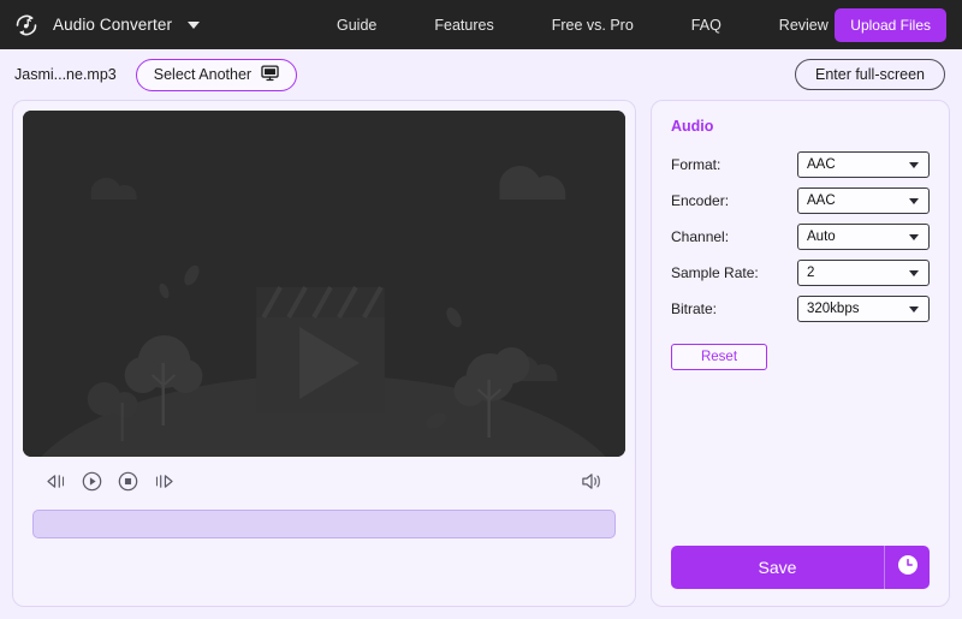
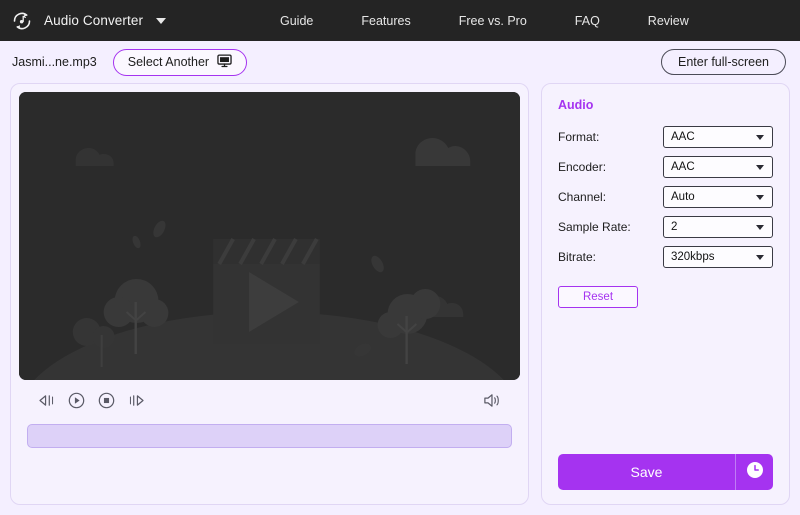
  Audio Converter
  Guide
  Features
  Free vs. Pro
  FAQ
  Review
- Upload Files
  Jasmi...ne.mp3
  Select Another
  Enter full-screen
  Audio
  Format:
  AAC
  Encoder:
  AAC
  Channel:
  Auto
  Sample Rate:
  2
  Bitrate:
  320kbps
  Reset
  Save
